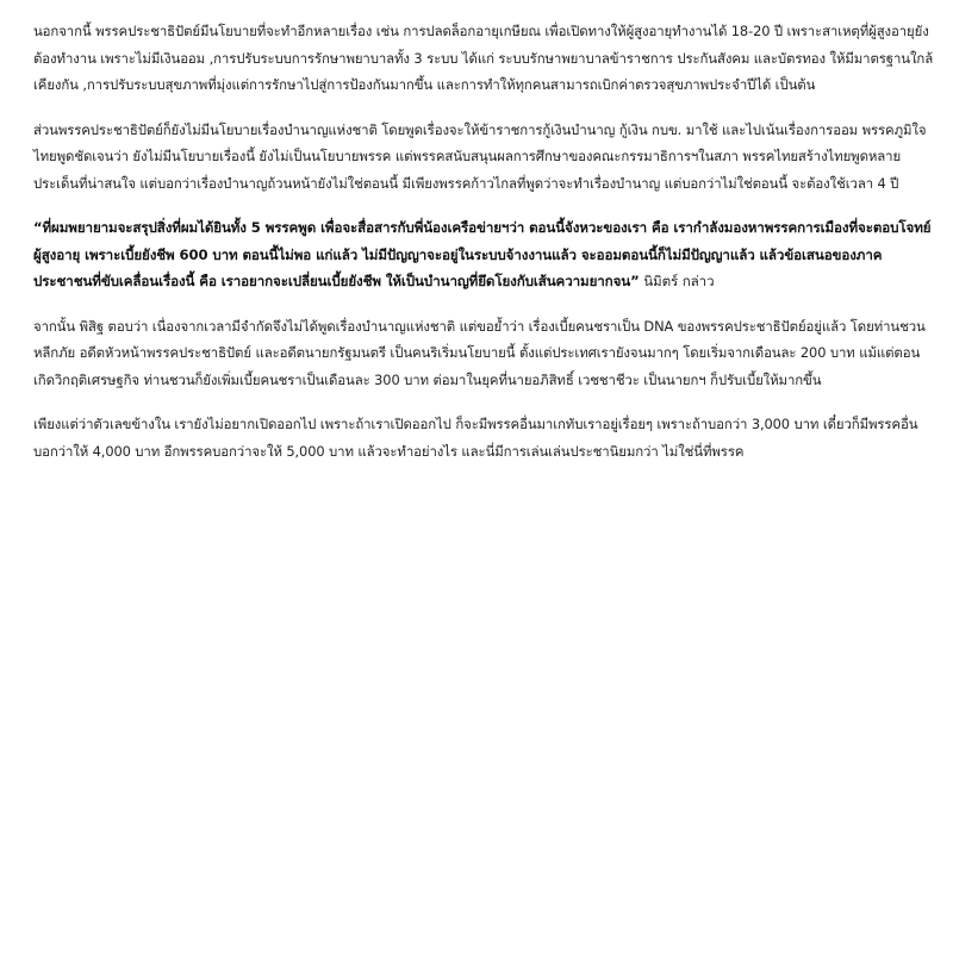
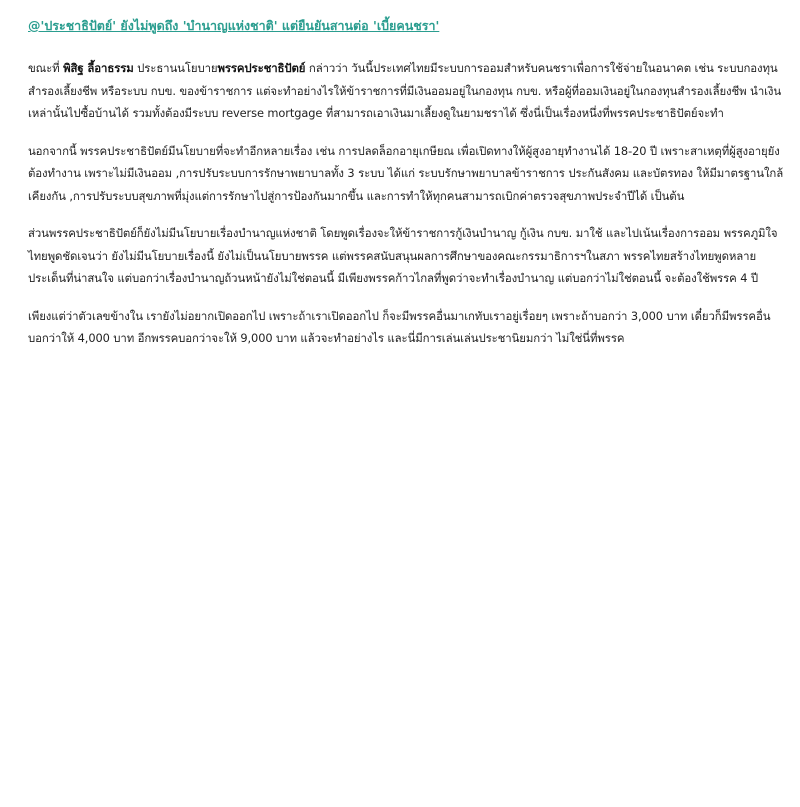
+ @'ประชาธิปัตย์' ยังไม่พูดถึง 'บำนาญแห่งชาติ' แต่ยืนยันสานต่อ 'เบี้ยคนชรา'
+ ขณะที่ พิสิฐ ลี้อาธรรม ประธานนโยบายพรรคประชาธิปัตย์ กล่าวว่า วันนี้ประเทศไทยมีระบบการออมสำหรับคนชราเพื่อการใช้จ่ายในอนาคต เช่น ระบบกองทุนสำรองเลี้ยงชีพ หรือระบบ กบข. ของข้าราชการ แต่จะทำอย่างไรให้ข้าราชการที่มีเงินออมอยู่ในกองทุน กบข. หรือผู้ที่ออมเงินอยู่ในกองทุนสำรองเลี้ยงชีพ นำเงินเหล่านั้นไปซื้อบ้านได้ รวมทั้งต้องมีระบบ reverse mortgage ที่สามารถเอาเงินมาเลี้ยงดูในยามชราได้ ซึ่งนี่เป็นเรื่องหนึ่งที่พรรคประชาธิปัตย์จะทำ
  นอกจากนี้ พรรคประชาธิปัตย์มีนโยบายที่จะทำอีกหลายเรื่อง เช่น การปลดล็อกอายุเกษียณ เพื่อเปิดทางให้ผู้สูงอายุทำงานได้ 18-20 ปี เพราะสาเหตุที่ผู้สูงอายุยังต้องทำงาน เพราะไม่มีเงินออม ,การปรับระบบการรักษาพยาบาลทั้ง 3 ระบบ ได้แก่ ระบบรักษาพยาบาลข้าราชการ ประกันสังคม และบัตรทอง ให้มีมาตรฐานใกล้เคียงกัน ,การปรับระบบสุขภาพที่มุ่งแต่การรักษาไปสู่การป้องกันมากขึ้น และการทำให้ทุกคนสามารถเบิกค่าตรวจสุขภาพประจำปีได้ เป็นต้น
- ส่วนพรรคประชาธิปัตย์ก็ยังไม่มีนโยบายเรื่องบำนาญแห่งชาติ โดยพูดเรื่องจะให้ข้าราชการกู้เงินบำนาญ กู้เงิน กบข. มาใช้ และไปเน้นเรื่องการออม พรรคภูมิใจไทยพูดชัดเจนว่า ยังไม่มีนโยบายเรื่องนี้ ยังไม่เป็นนโยบายพรรค แต่พรรคสนับสนุนผลการศึกษาของคณะกรรมาธิการฯในสภา พรรคไทยสร้างไทยพูดหลายประเด็นที่น่าสนใจ แต่บอกว่าเรื่องบำนาญถ้วนหน้ายังไม่ใช่ตอนนี้ มีเพียงพรรคก้าวไกลที่พูดว่าจะทำเรื่องบำนาญ แต่บอกว่าไม่ใช่ตอนนี้ จะต้องใช้เวลา 4 ปี
+ ส่วนพรรคประชาธิปัตย์ก็ยังไม่มีนโยบายเรื่องบำนาญแห่งชาติ โดยพูดเรื่องจะให้ข้าราชการกู้เงินบำนาญ กู้เงิน กบข. มาใช้ และไปเน้นเรื่องการออม พรรคภูมิใจไทยพูดชัดเจนว่า ยังไม่มีนโยบายเรื่องนี้ ยังไม่เป็นนโยบายพรรค แต่พรรคสนับสนุนผลการศึกษาของคณะกรรมาธิการฯในสภา พรรคไทยสร้างไทยพูดหลายประเด็นที่น่าสนใจ แต่บอกว่าเรื่องบำนาญถ้วนหน้ายังไม่ใช่ตอนนี้ มีเพียงพรรคก้าวไกลที่พูดว่าจะทำเรื่องบำนาญ แต่บอกว่าไม่ใช่ตอนนี้ จะต้องใช้พรรค 4 ปี
- “ที่ผมพยายามจะสรุปสิ่งที่ผมได้ยินทั้ง 5 พรรคพูด เพื่อจะสื่อสารกับพี่น้องเครือข่ายฯว่า ตอนนี้จังหวะของเรา คือ เรากำลังมองหาพรรคการเมืองที่จะตอบโจทย์ผู้สูงอายุ เพราะเบี้ยยังชีพ 600 บาท ตอนนี้ไม่พอ แก่แล้ว ไม่มีปัญญาจะอยู่ในระบบจ้างงานแล้ว จะออมตอนนี้ก็ไม่มีปัญญาแล้ว แล้วข้อเสนอของภาคประชาชนที่ขับเคลื่อนเรื่องนี้ คือ เราอยากจะเปลี่ยนเบี้ยยังชีพ ให้เป็นบำนาญที่ยึดโยงกับเส้นความยากจน” นิมิตร์ กล่าว
- จากนั้น พิสิฐ ตอบว่า เนื่องจากเวลามีจำกัดจึงไม่ได้พูดเรื่องบำนาญแห่งชาติ แต่ขอย้ำว่า เรื่องเบี้ยคนชราเป็น DNA ของพรรคประชาธิปัตย์อยู่แล้ว โดยท่านชวน หลีกภัย อดีตหัวหน้าพรรคประชาธิปัตย์ และอดีตนายกรัฐมนตรี เป็นคนริเริ่มนโยบายนี้ ตั้งแต่ประเทศเรายังจนมากๆ โดยเริ่มจากเดือนละ 200 บาท แม้แต่ตอนเกิดวิกฤติเศรษฐกิจ ท่านชวนก็ยังเพิ่มเบี้ยคนชราเป็นเดือนละ 300 บาท ต่อมาในยุคที่นายอภิสิทธิ์ เวชชาชีวะ เป็นนายกฯ ก็ปรับเบี้ยให้มากขึ้น
- เพียงแต่ว่าตัวเลขข้างใน เรายังไม่อยากเปิดออกไป เพราะถ้าเราเปิดออกไป ก็จะมีพรรคอื่นมาเกทับเราอยู่เรื่อยๆ เพราะถ้าบอกว่า 3,000 บาท เดี๋ยวก็มีพรรคอื่นบอกว่าให้ 4,000 บาท อีกพรรคบอกว่าจะให้ 5,000 บาท แล้วจะทำอย่างไร และนี่มีการเล่นเล่นประชานิยมกว่า ไม่ใช่นี่ที่พรรค
+ เพียงแต่ว่าตัวเลขข้างใน เรายังไม่อยากเปิดออกไป เพราะถ้าเราเปิดออกไป ก็จะมีพรรคอื่นมาเกทับเราอยู่เรื่อยๆ เพราะถ้าบอกว่า 3,000 บาท เดี๋ยวก็มีพรรคอื่นบอกว่าให้ 4,000 บาท อีกพรรคบอกว่าจะให้ 9,000 บาท แล้วจะทำอย่างไร และนี่มีการเล่นเล่นประชานิยมกว่า ไม่ใช่นี่ที่พรรค
